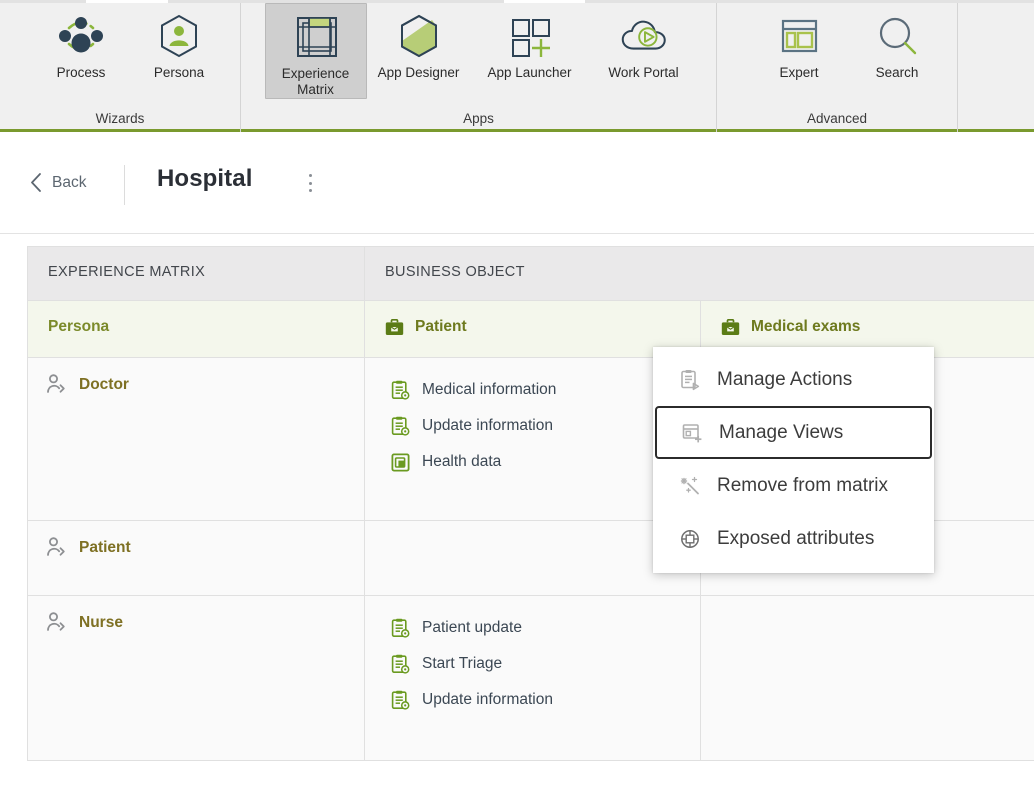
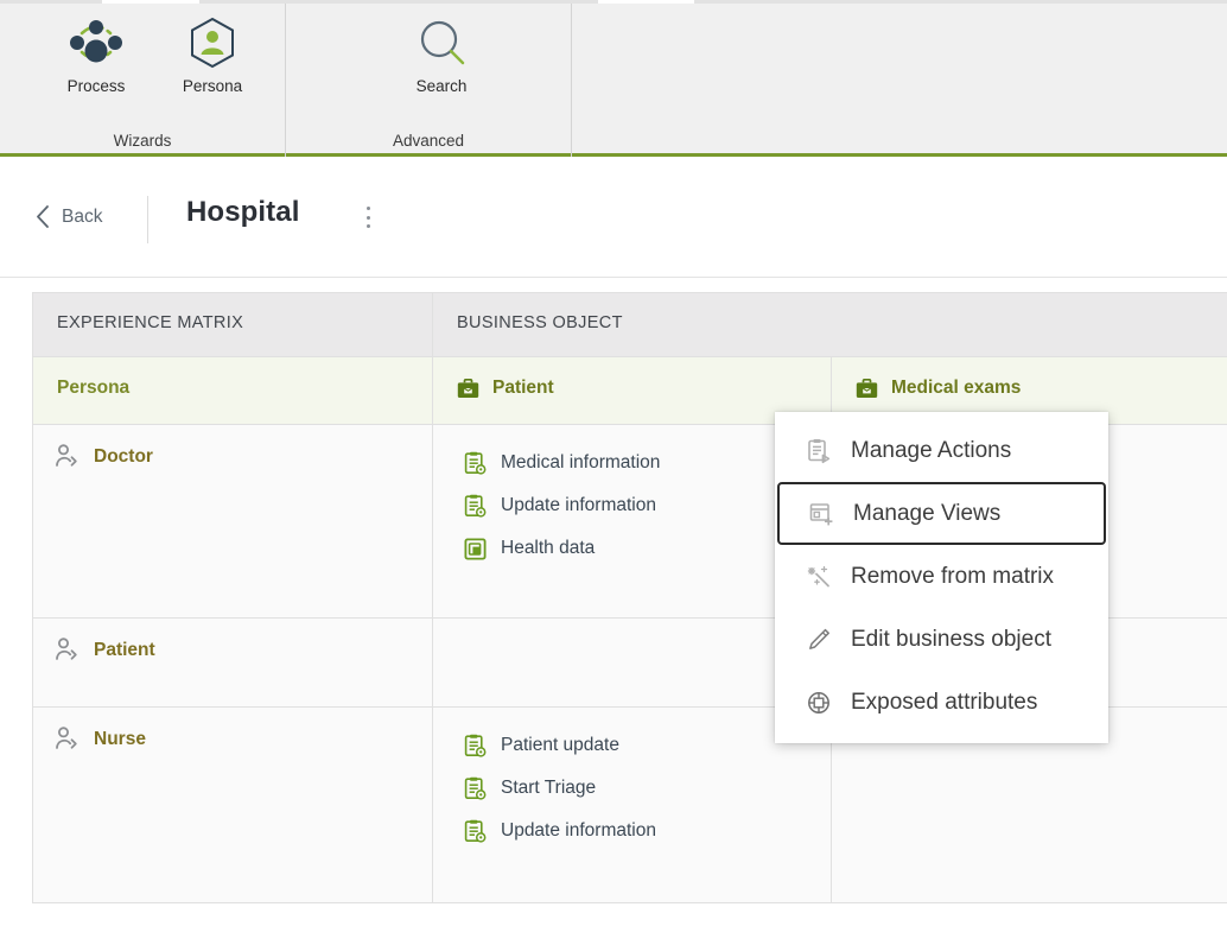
  Process
  Persona
  Wizards
- Experience
- Matrix
- App Designer
- App Launcher
- Work Portal
- Apps
- Expert
  Search
  Advanced
  Back
  Hospital
  EXPERIENCE MATRIX	BUSINESS OBJECT
  Persona	Patient	Medical exams
  Doctor	Medical information Update information Health data
  Patient
  Nurse	Patient update Start Triage Update information
  Manage Actions
  Manage Views
  Remove from matrix
+ Edit business object
  Exposed attributes
